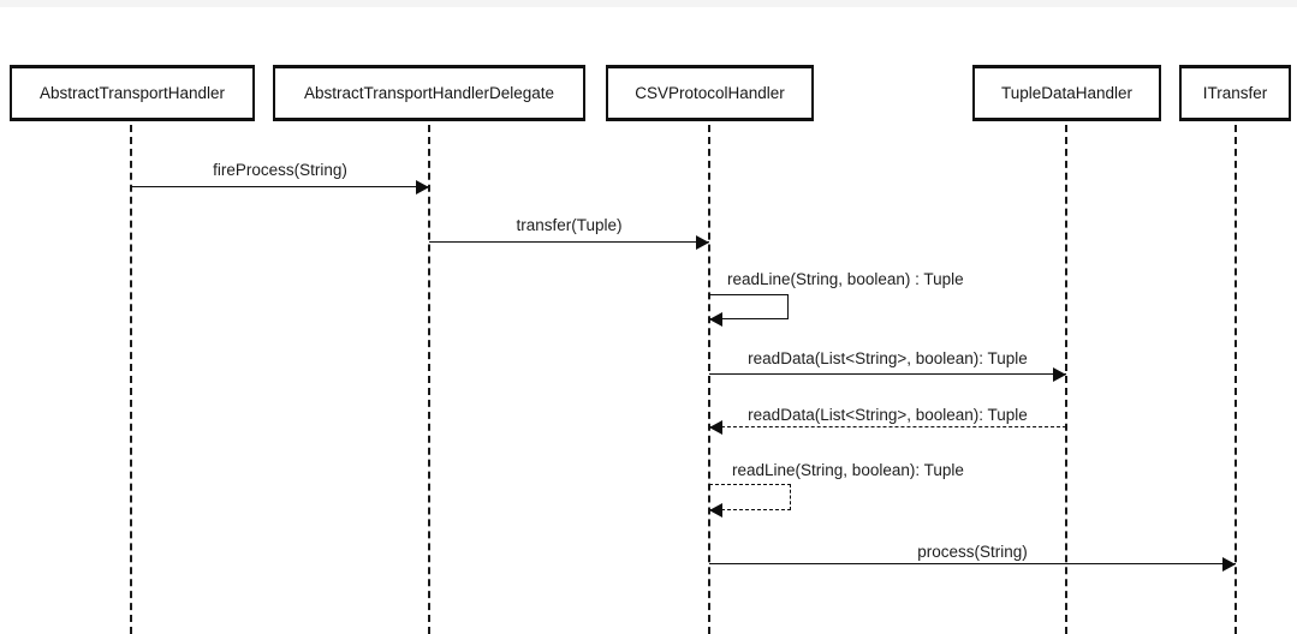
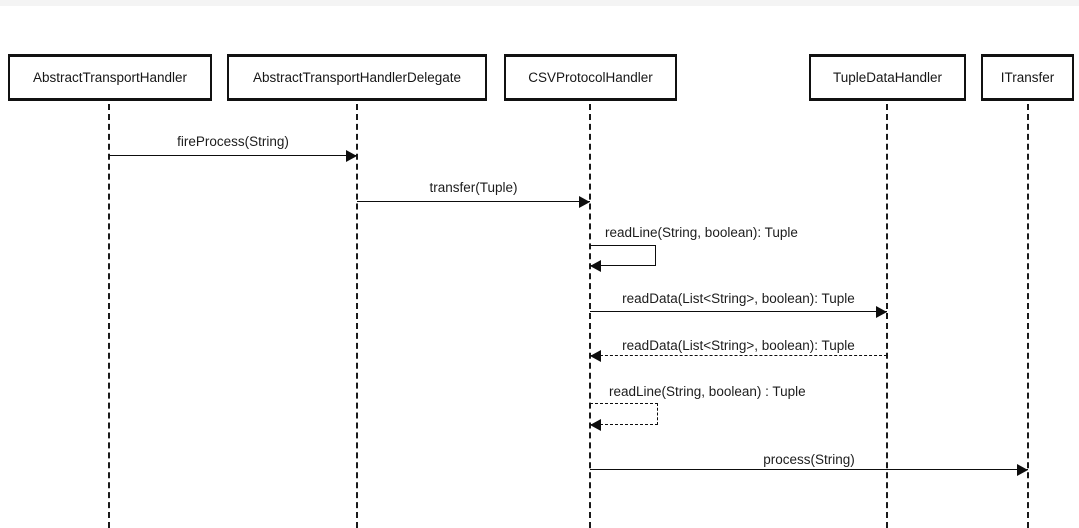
  AbstractTransportHandler
  AbstractTransportHandlerDelegate
  CSVProtocolHandler
  TupleDataHandler
  ITransfer
  fireProcess(String)
  transfer(Tuple)
- readLine(String, boolean) : Tuple
+ readLine(String, boolean): Tuple
  readData(List<String>, boolean): Tuple
  readData(List<String>, boolean): Tuple
- readLine(String, boolean): Tuple
+ readLine(String, boolean) : Tuple
  process(String)
